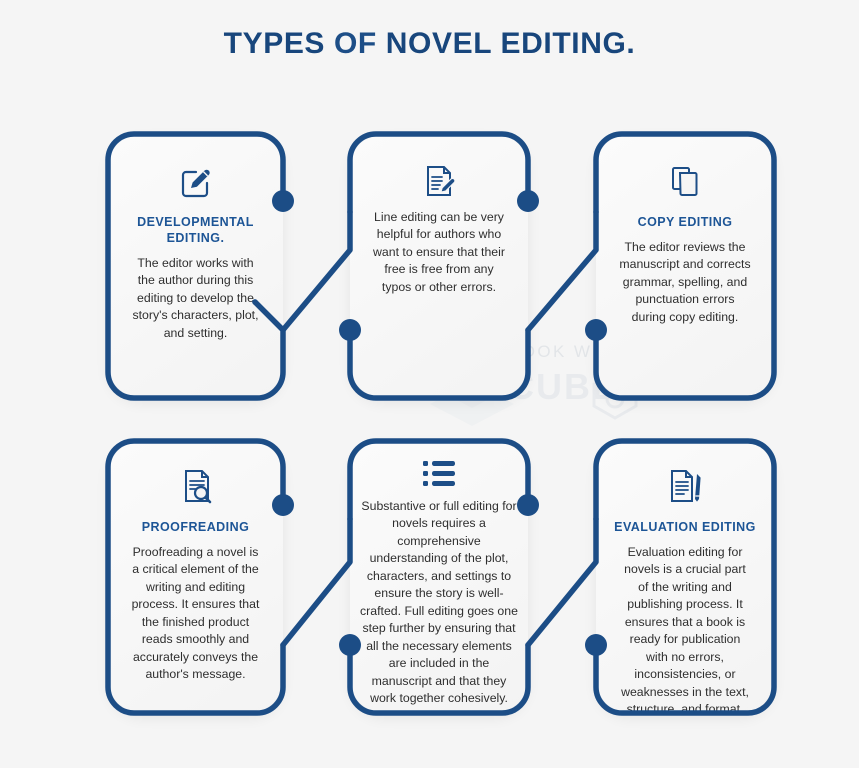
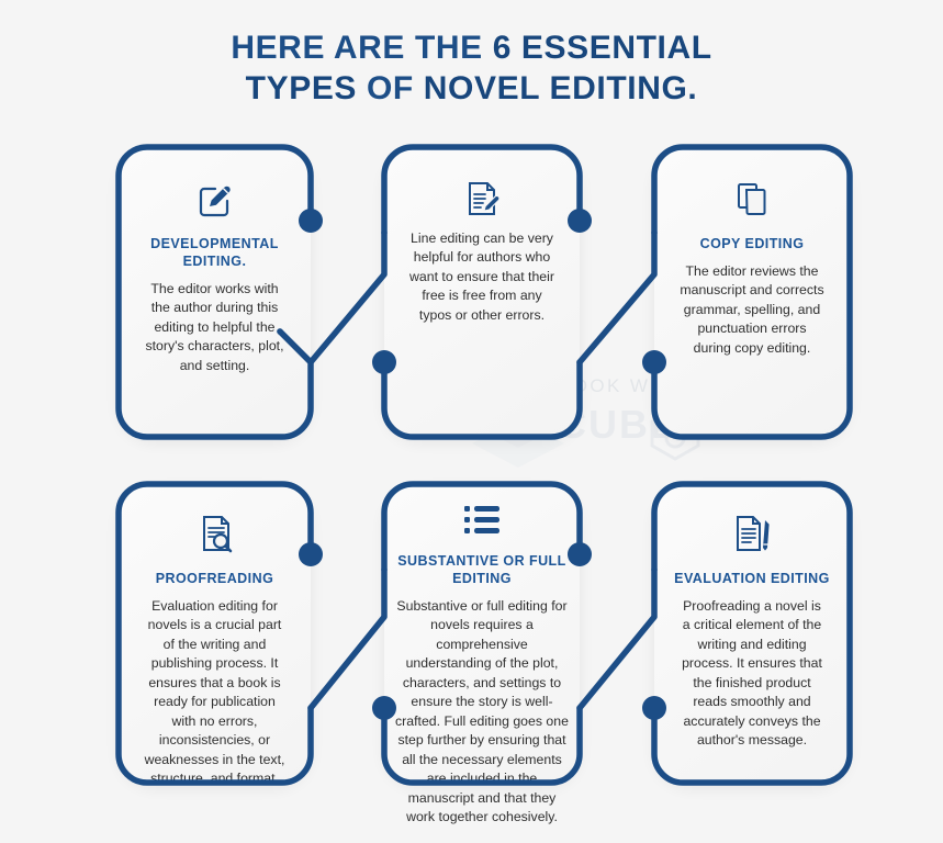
+ HERE ARE THE 6 ESSENTIAL
  TYPES OF NOVEL EDITING.
  DEVELOPMENTAL EDITING.
- The editor works with the author during this editing to develop the story's characters, plot, and setting.
+ The editor works with the author during this editing to helpful the story's characters, plot, and setting.
  Line editing can be very helpful for authors who want to ensure that their free is free from any typos or other errors.
  COPY EDITING
  The editor reviews the manuscript and corrects grammar, spelling, and punctuation errors during copy editing.
  PROOFREADING
- Proofreading a novel is a critical element of the writing and editing process. It ensures that the finished product reads smoothly and accurately conveys the author's message.
+ Evaluation editing for novels is a crucial part of the writing and publishing process. It ensures that a book is ready for publication with no errors, inconsistencies, or weaknesses in the text, structure, and format.
+ SUBSTANTIVE OR FULL EDITING
  Substantive or full editing for novels requires a comprehensive understanding of the plot, characters, and settings to ensure the story is well-crafted. Full editing goes one step further by ensuring that all the necessary elements are included in the manuscript and that they work together cohesively.
  EVALUATION EDITING
- Evaluation editing for novels is a crucial part of the writing and publishing process. It ensures that a book is ready for publication with no errors, inconsistencies, or weaknesses in the text, structure, and format.
+ Proofreading a novel is a critical element of the writing and editing process. It ensures that the finished product reads smoothly and accurately conveys the author's message.
